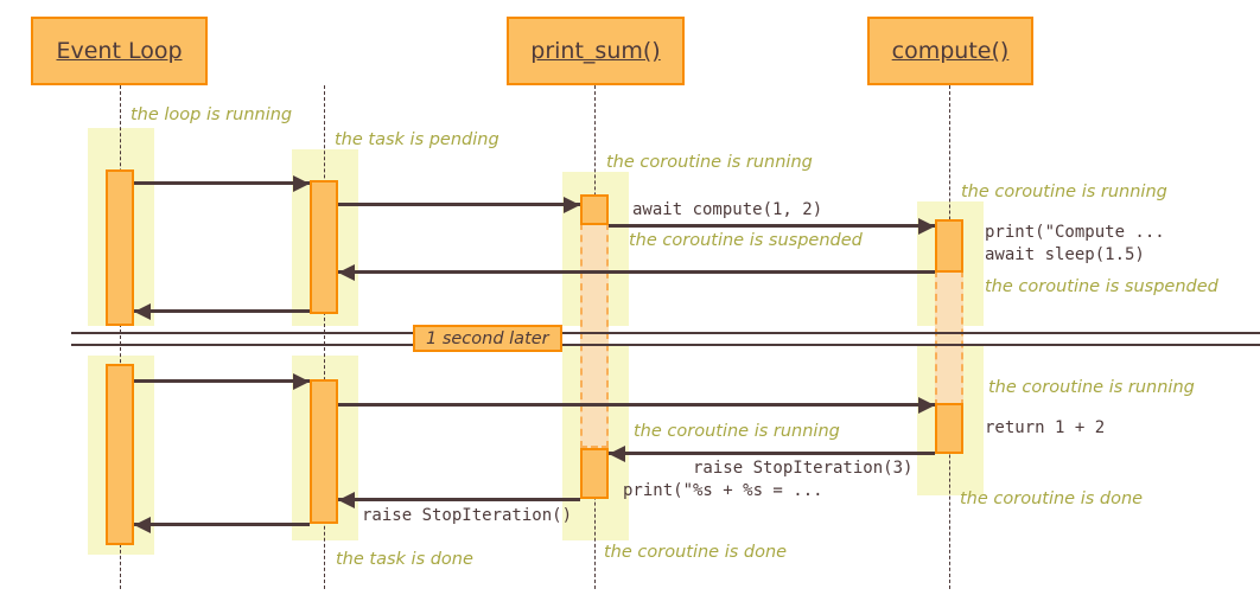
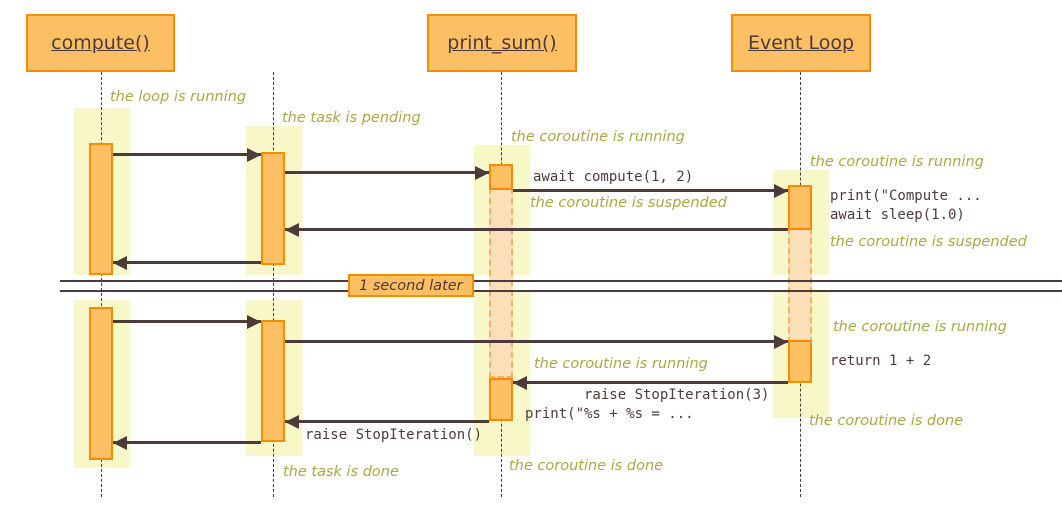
- Event Loop
+ compute()
  print_sum()
- compute()
+ Event Loop
  await compute(1, 2)
  print("Compute ...
- await sleep(1.5)
+ await sleep(1.0)
  1 second later
  return 1 + 2
  raise StopIteration(3)
  print("%s + %s = ...
  raise StopIteration()
  the loop is running
  the task is pending
  the coroutine is running
  the coroutine is running
  the coroutine is suspended
  the coroutine is suspended
  the coroutine is running
  the coroutine is running
  the coroutine is done
  the coroutine is done
  the task is done
